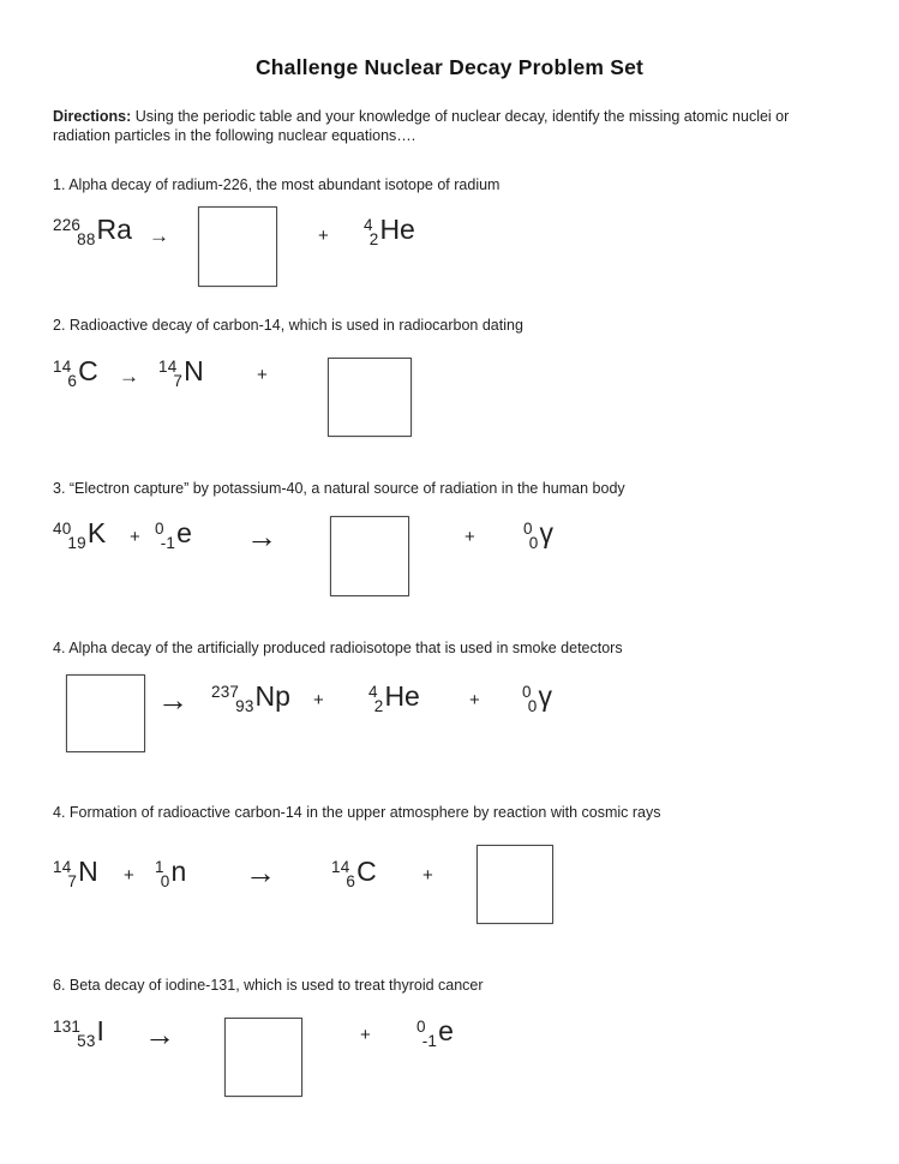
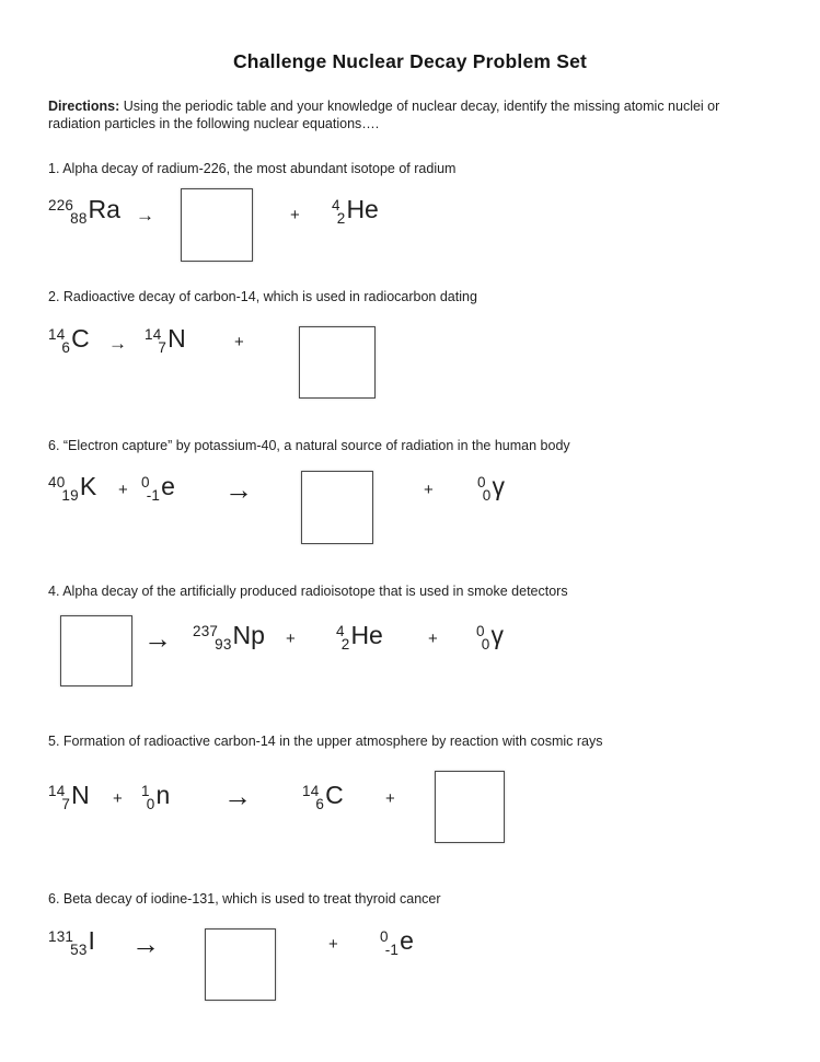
  Challenge Nuclear Decay Problem Set
  Directions: Using the periodic table and your knowledge of nuclear decay, identify the missing atomic nuclei or radiation particles in the following nuclear equations….
  1. Alpha decay of radium-226, the most abundant isotope of radium
  22688Ra
  →
  +
  42He
  2. Radioactive decay of carbon-14, which is used in radiocarbon dating
  146C
  →
  147N
  +
- 3. “Electron capture” by potassium-40, a natural source of radiation in the human body
+ 6. “Electron capture” by potassium-40, a natural source of radiation in the human body
  4019K
  +
  0-1e
  →
  +
  00γ
  4. Alpha decay of the artificially produced radioisotope that is used in smoke detectors
  →
  23793Np
  +
  42He
  +
  00γ
- 4. Formation of radioactive carbon-14 in the upper atmosphere by reaction with cosmic rays
+ 5. Formation of radioactive carbon-14 in the upper atmosphere by reaction with cosmic rays
  147N
  +
  10n
  →
  146C
  +
  6. Beta decay of iodine-131, which is used to treat thyroid cancer
  13153I
  →
  +
  0-1e
